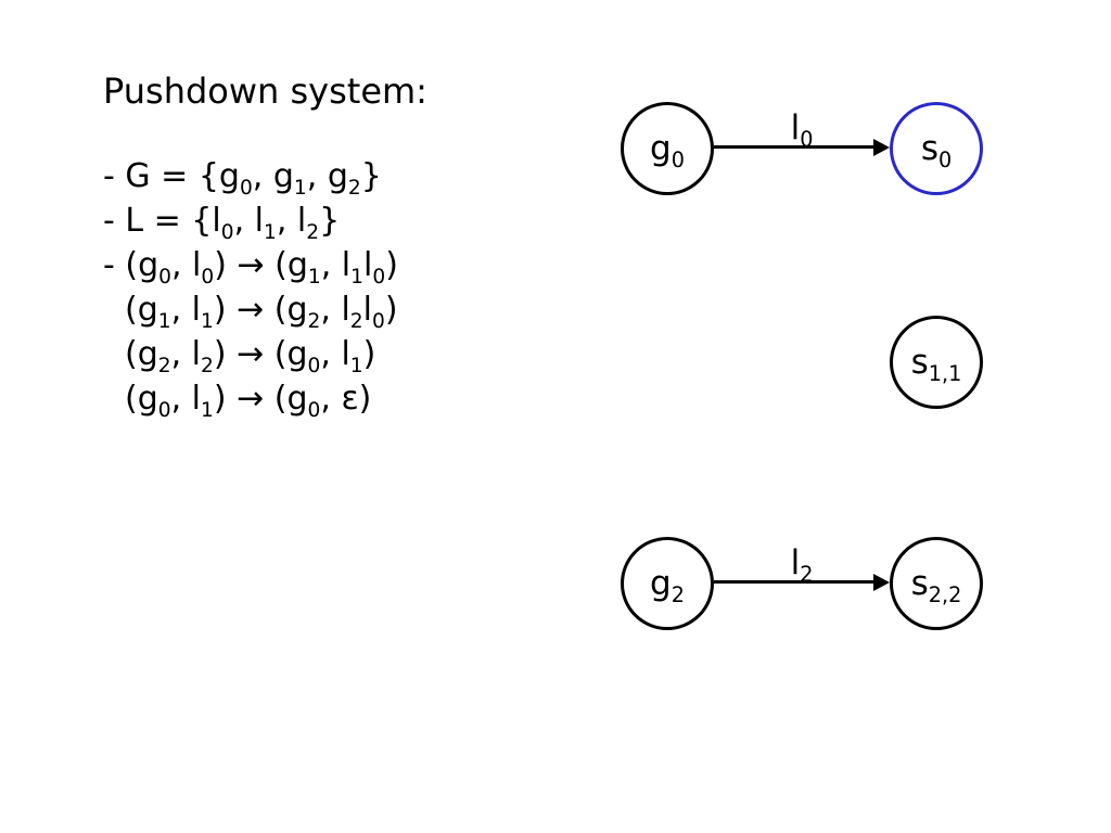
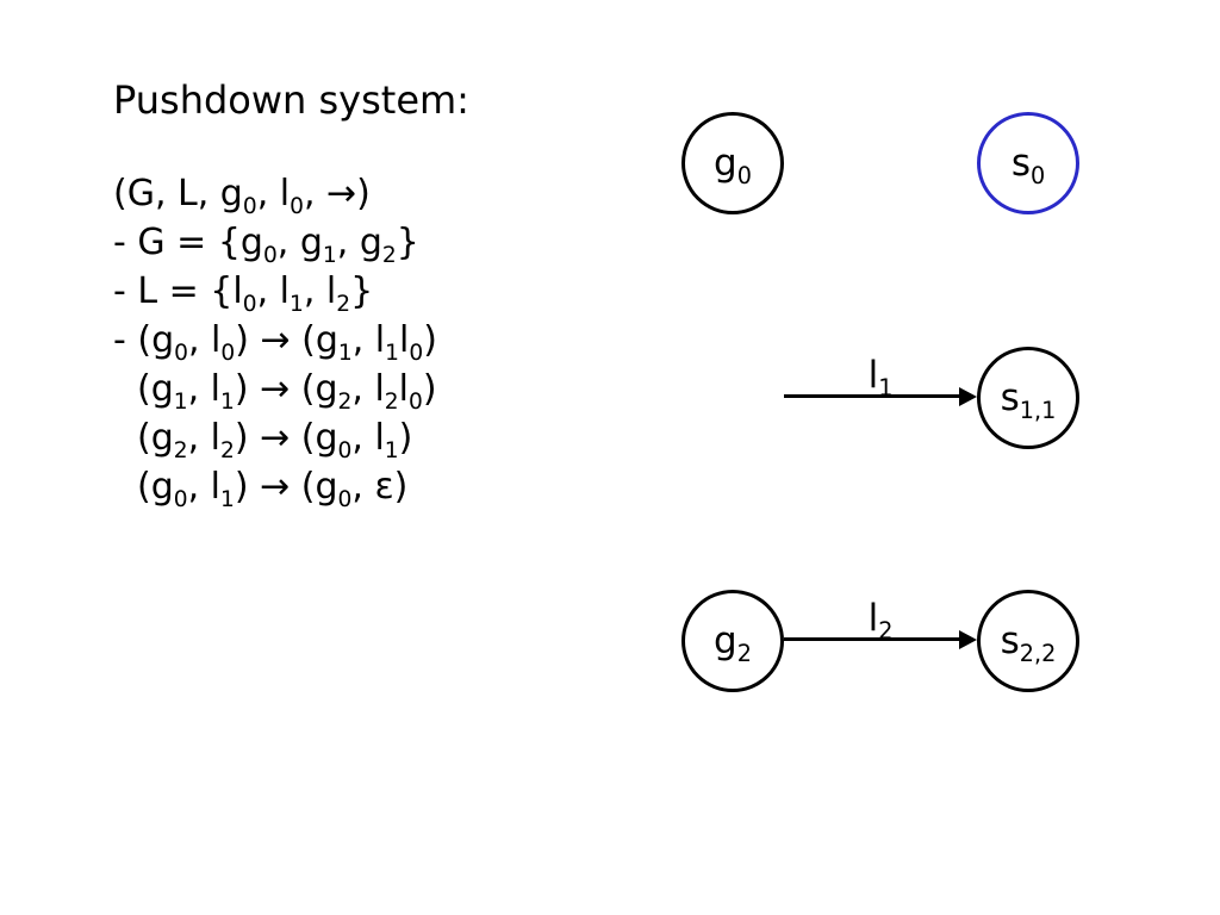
  Pushdown system:
+ (G, L, g0, l0, →)
  - G = {g0, g1, g2}
  - L = {l0, l1, l2}
  - (g0, l0) → (g1, l1l0)
  (g1, l1) → (g2, l2l0)
  (g2, l2) → (g0, l1)
  (g0, l1) → (g0, ε)
  g0
- l0
  s0
+ l1
  s1,1
  g2
  l2
  s2,2
